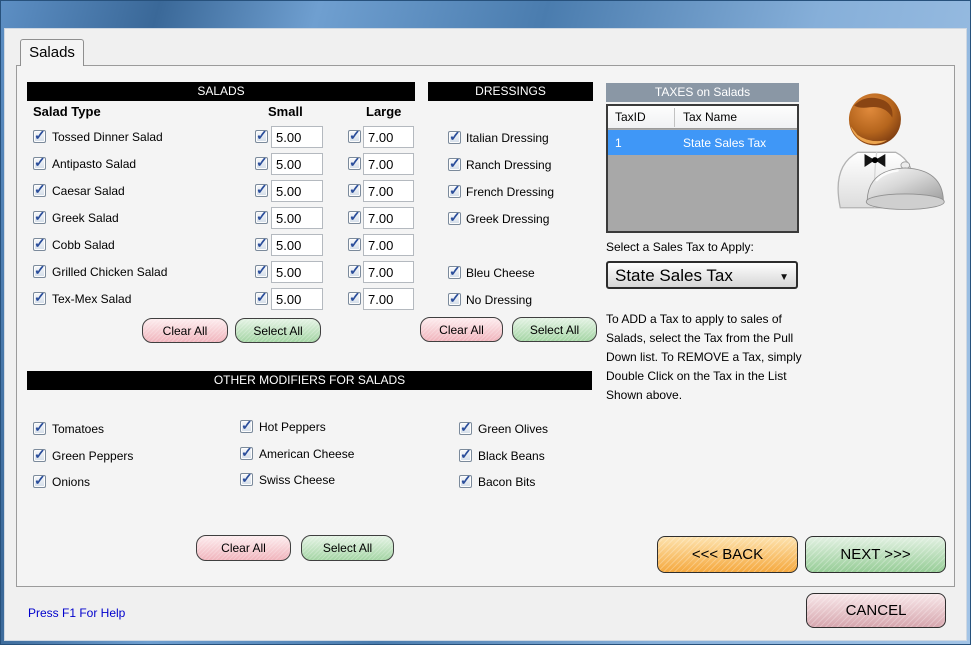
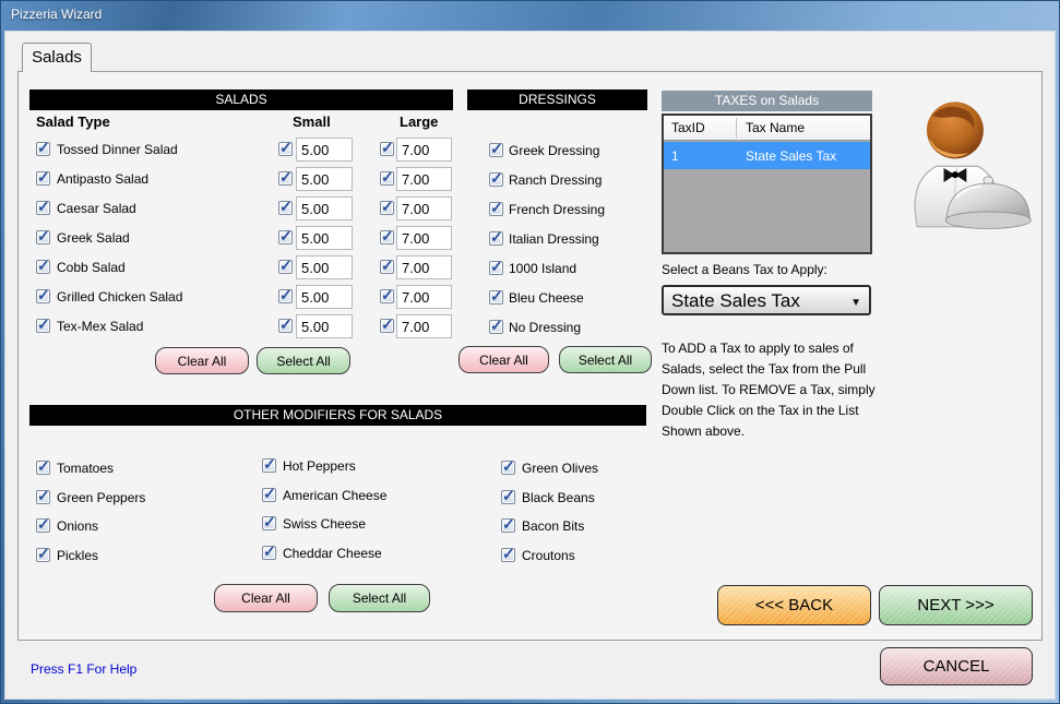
+ Pizzeria Wizard
  Salads
  SALADS
  Salad Type
  Small
  Large
  Tossed Dinner Salad
  5.00
  7.00
  Antipasto Salad
  5.00
  7.00
  Caesar Salad
  5.00
  7.00
  Greek Salad
  5.00
  7.00
  Cobb Salad
  5.00
  7.00
  Grilled Chicken Salad
  5.00
  7.00
  Tex-Mex Salad
  5.00
  7.00
  Clear All
  Select All
  DRESSINGS
- Italian Dressing
+ Greek Dressing
  Ranch Dressing
  French Dressing
- Greek Dressing
+ Italian Dressing
+ 1000 Island
  Bleu Cheese
  No Dressing
  Clear All
  Select All
  TAXES on Salads
  TaxID
  Tax Name
  1
  State Sales Tax
- Select a Sales Tax to Apply:
+ Select a Beans Tax to Apply:
  State Sales Tax
  ▼
  To ADD a Tax to apply to sales of Salads, select the Tax from the Pull Down list. To REMOVE a Tax, simply Double Click on the Tax in the List Shown above.
  OTHER MODIFIERS FOR SALADS
  Tomatoes
  Hot Peppers
  Green Olives
  Green Peppers
  American Cheese
  Black Beans
  Onions
  Swiss Cheese
  Bacon Bits
+ Pickles
+ Cheddar Cheese
+ Croutons
  Clear All
  Select All
  <<< BACK
  NEXT >>>
  CANCEL
  Press F1 For Help
